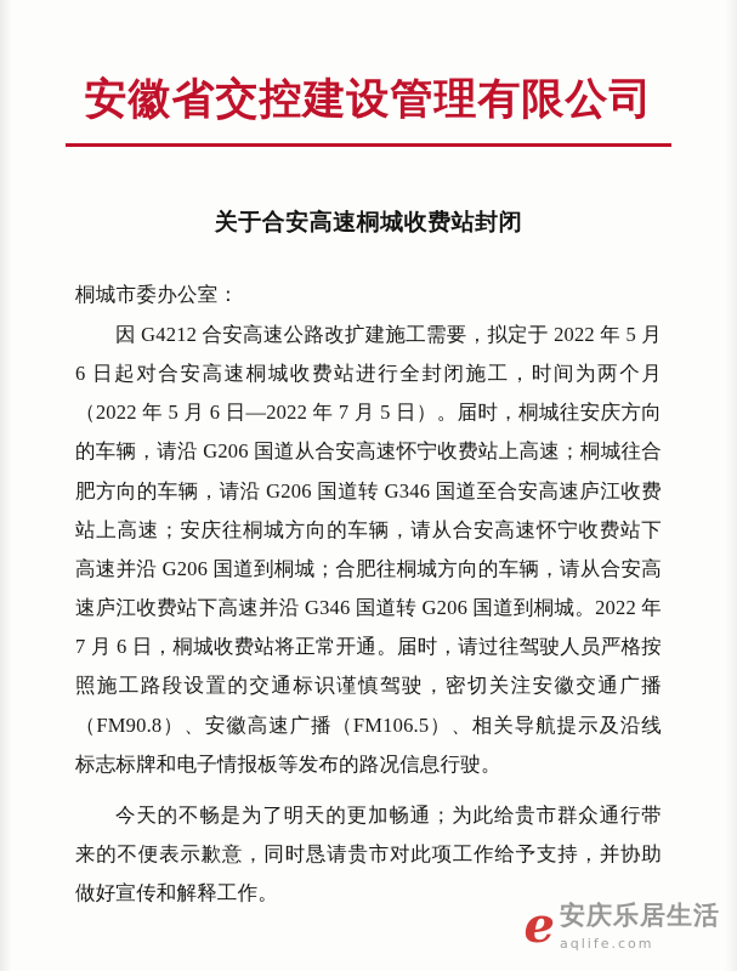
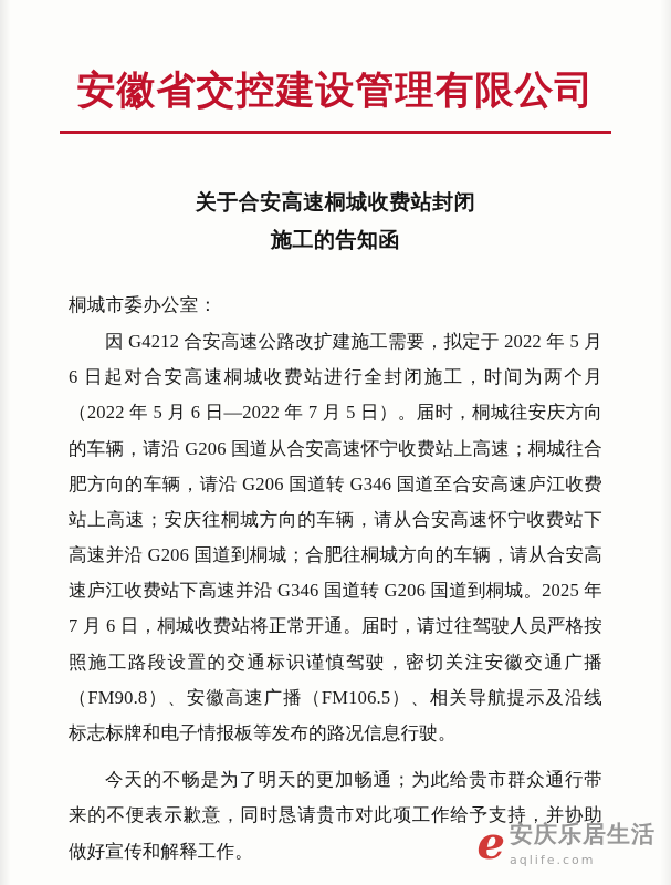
  安徽省交控建设管理有限公司
  关于合安高速桐城收费站封闭
+ 施工的告知函
  桐城市委办公室：
- 因 G4212 合安高速公路改扩建施工需要，拟定于 2022 年 5 月 6 日起对合安高速桐城收费站进行全封闭施工，时间为两个月（2022 年 5 月 6 日—2022 年 7 月 5 日）。届时，桐城往安庆方向的车辆，请沿 G206 国道从合安高速怀宁收费站上高速；桐城往合肥方向的车辆，请沿 G206 国道转 G346 国道至合安高速庐江收费站上高速；安庆往桐城方向的车辆，请从合安高速怀宁收费站下高速并沿 G206 国道到桐城；合肥往桐城方向的车辆，请从合安高速庐江收费站下高速并沿 G346 国道转 G206 国道到桐城。2022 年 7 月 6 日，桐城收费站将正常开通。届时，请过往驾驶人员严格按照施工路段设置的交通标识谨慎驾驶，密切关注安徽交通广播（FM90.8）、安徽高速广播（FM106.5）、相关导航提示及沿线标志标牌和电子情报板等发布的路况信息行驶。
+ 因 G4212 合安高速公路改扩建施工需要，拟定于 2022 年 5 月 6 日起对合安高速桐城收费站进行全封闭施工，时间为两个月（2022 年 5 月 6 日—2022 年 7 月 5 日）。届时，桐城往安庆方向的车辆，请沿 G206 国道从合安高速怀宁收费站上高速；桐城往合肥方向的车辆，请沿 G206 国道转 G346 国道至合安高速庐江收费站上高速；安庆往桐城方向的车辆，请从合安高速怀宁收费站下高速并沿 G206 国道到桐城；合肥往桐城方向的车辆，请从合安高速庐江收费站下高速并沿 G346 国道转 G206 国道到桐城。2025 年 7 月 6 日，桐城收费站将正常开通。届时，请过往驾驶人员严格按照施工路段设置的交通标识谨慎驾驶，密切关注安徽交通广播（FM90.8）、安徽高速广播（FM106.5）、相关导航提示及沿线标志标牌和电子情报板等发布的路况信息行驶。
  今天的不畅是为了明天的更加畅通；为此给贵市群众通行带来的不便表示歉意，同时恳请贵市对此项工作给予支持，并协助做好宣传和解释工作。
  e
  安庆乐居生活
  aqlife.com
